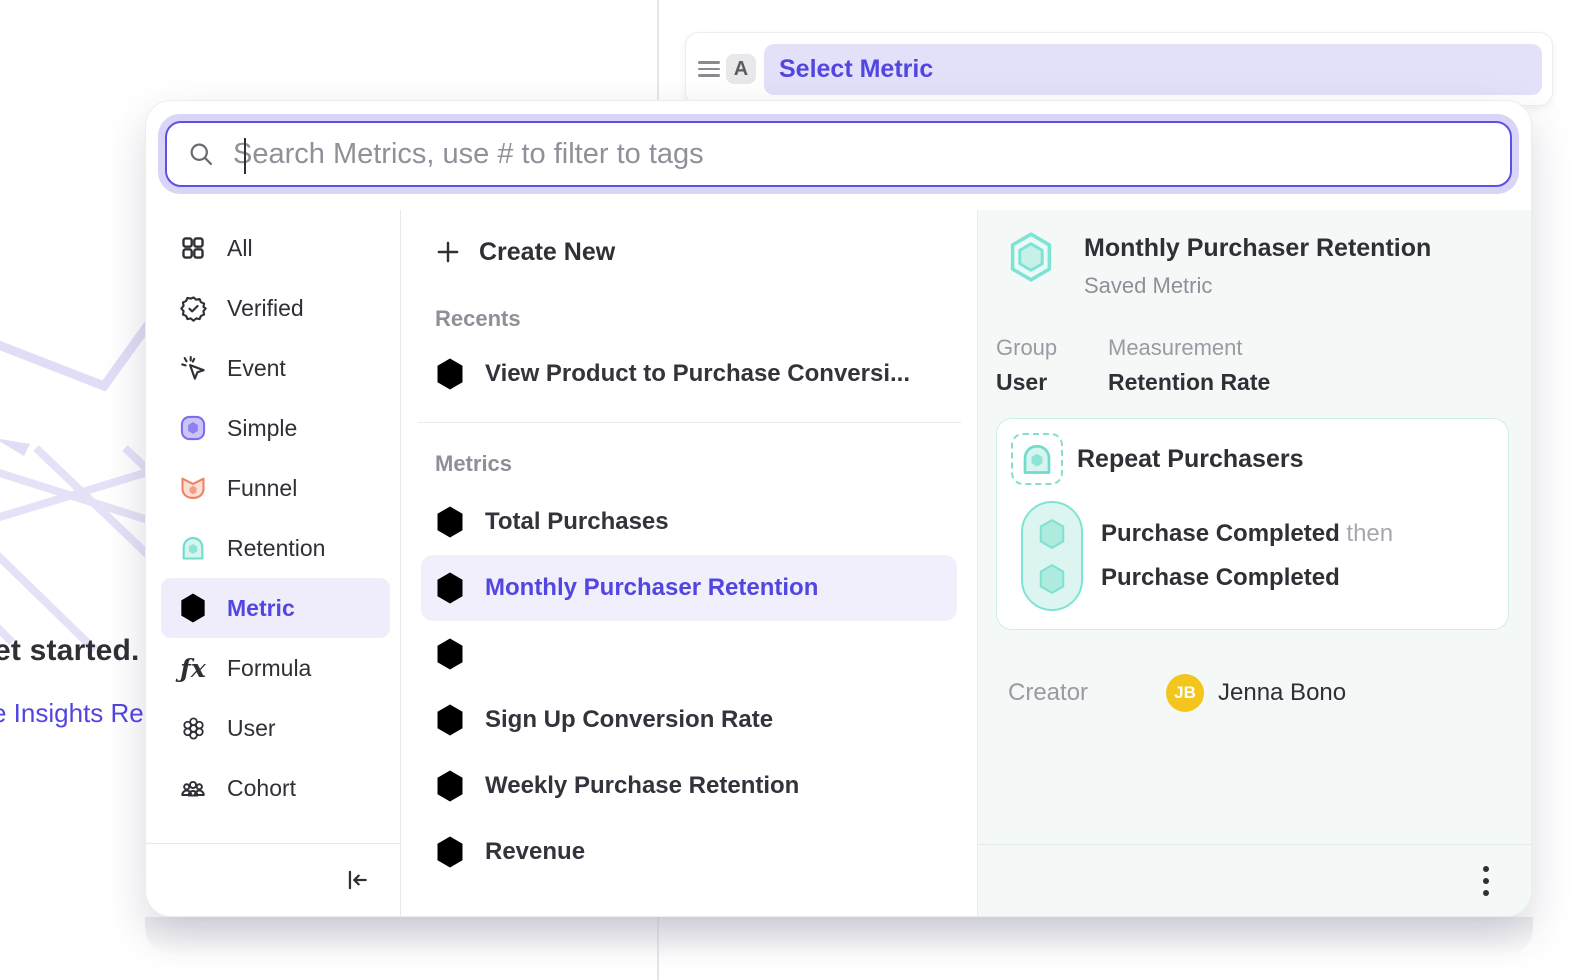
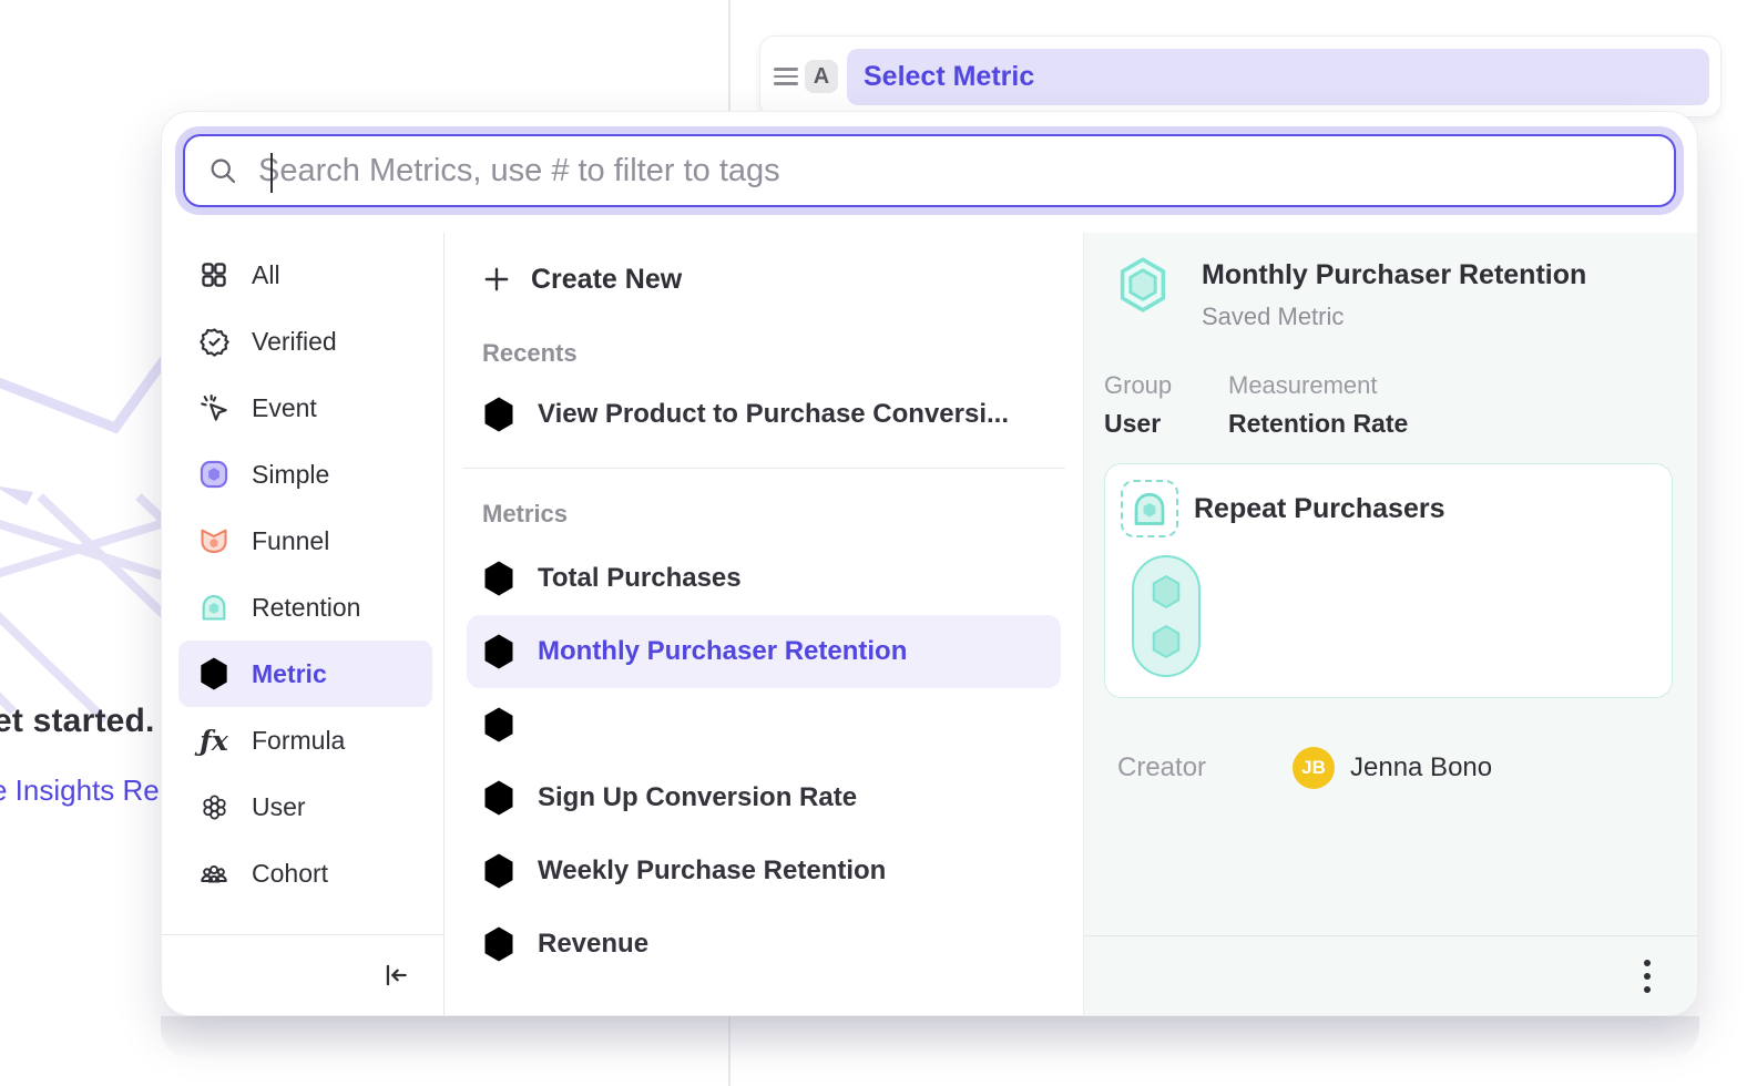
  et started.
  Insights Re
  A
  Select Metric
  Search Metrics, use # to filter to tags
  All
  Verified
  Event
  Simple
  Funnel
  Retention
  Metric
  ƒx
  Formula
  User
  Cohort
  Create New
  Recents
  View Product to Purchase Conversi...
  Metrics
  Total Purchases
  Monthly Purchaser Retention
  Sign Up Conversion Rate
  Weekly Purchase Retention
  Revenue
  Monthly Purchaser Retention
  Saved Metric
  Group
  User
  Measurement
  Retention Rate
  Repeat Purchasers
- Purchase Completed then
- Purchase Completed
  Creator
  JB
  Jenna Bono
